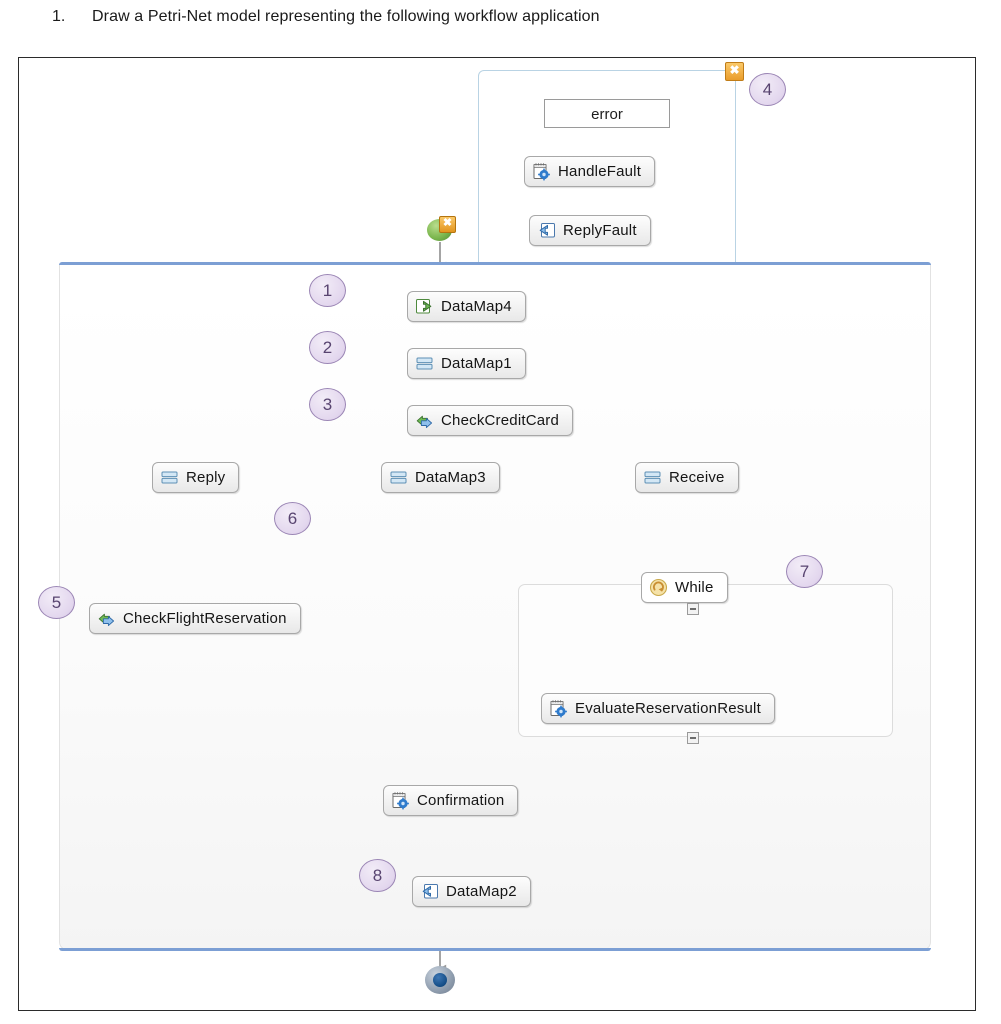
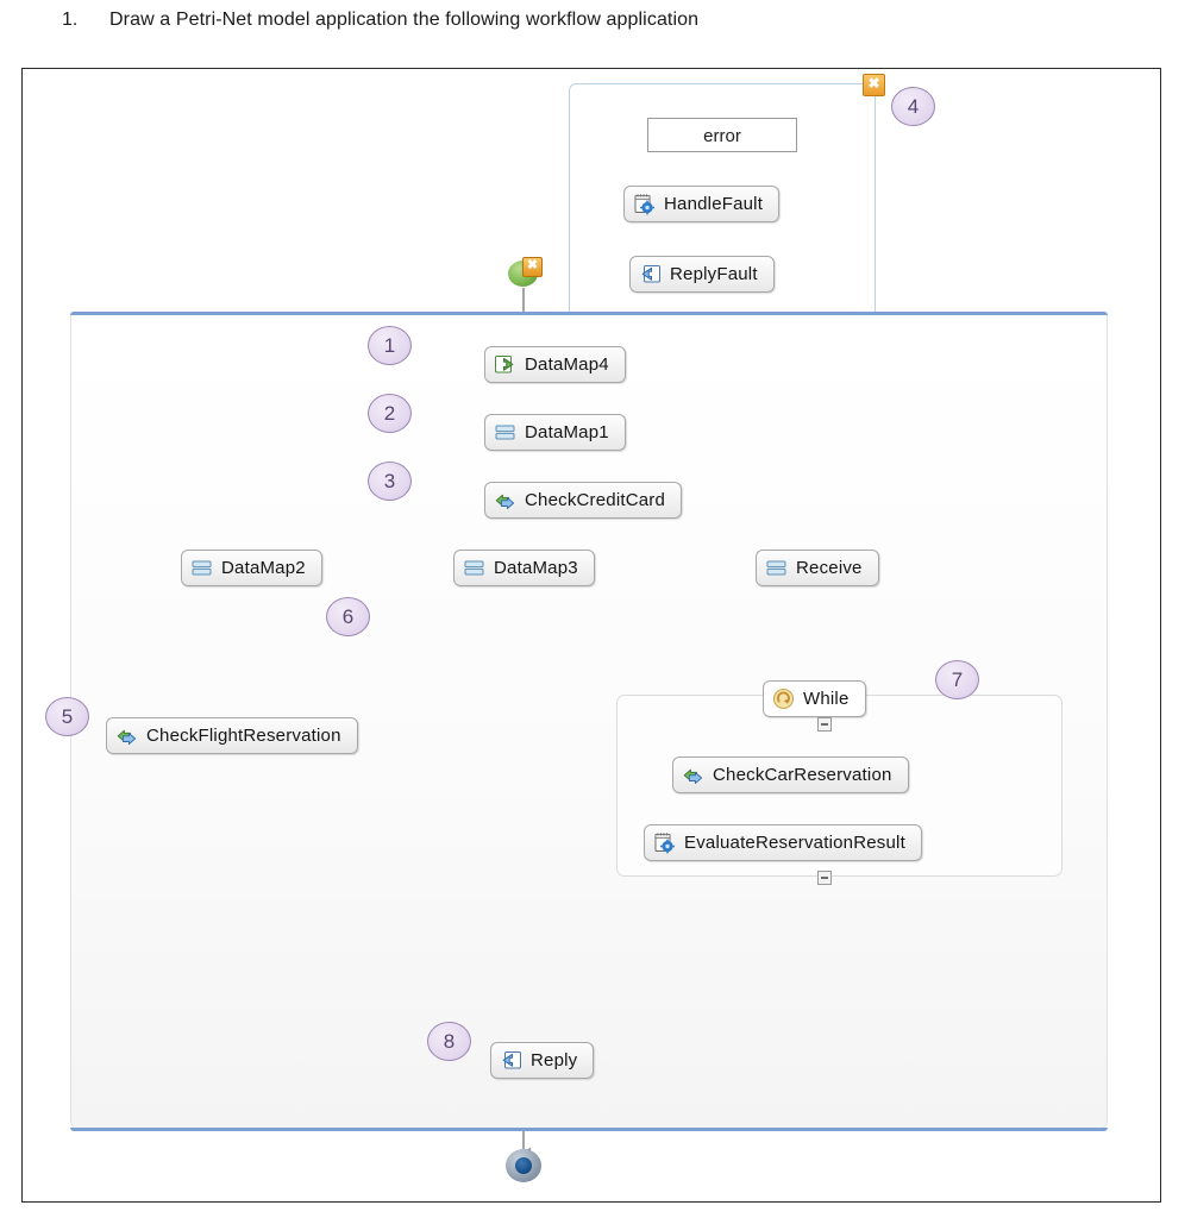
  1.
- Draw a Petri-Net model representing the following workflow application
+ Draw a Petri-Net model application the following workflow application
  ✖
  error
  HandleFault
  ReplyFault
  4
  ✖
  1
  DataMap4
  2
  DataMap1
  3
  CheckCreditCard
- Reply
+ DataMap2
  DataMap3
  Receive
  6
  5
  CheckFlightReservation
  7
  While
+ CheckCarReservation
  EvaluateReservationResult
- Confirmation
  8
- DataMap2
+ Reply
